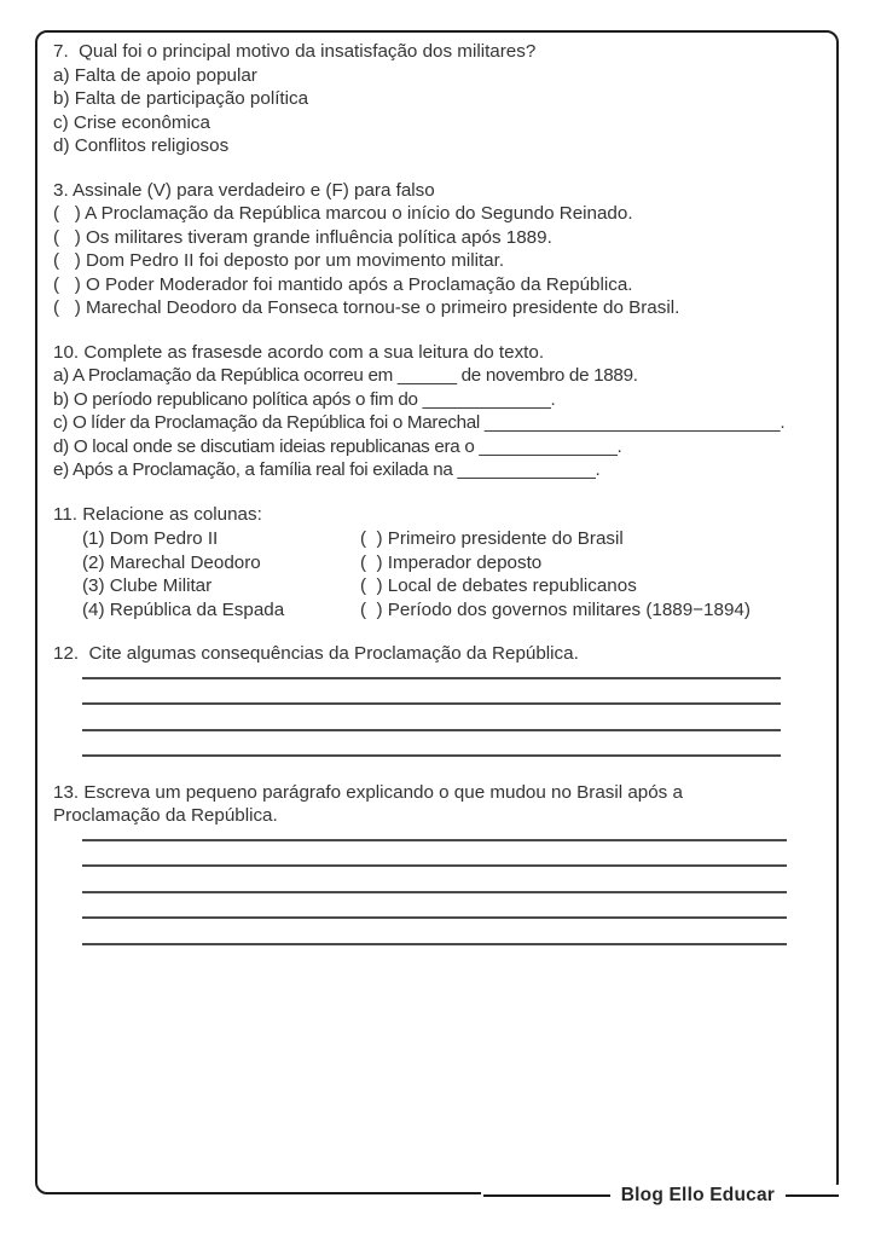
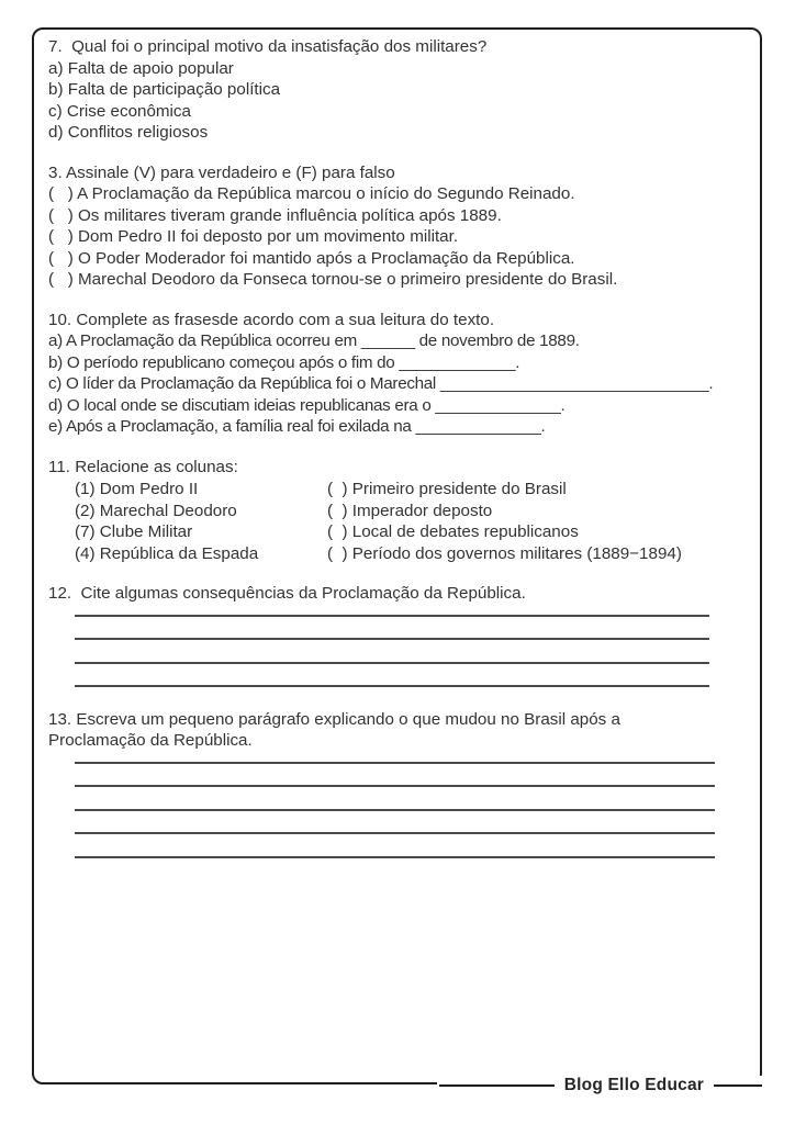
  7. Qual foi o principal motivo da insatisfação dos militares?
  a) Falta de apoio popular
  b) Falta de participação política
  c) Crise econômica
  d) Conflitos religiosos
  3. Assinale (V) para verdadeiro e (F) para falso
  ( ) A Proclamação da República marcou o início do Segundo Reinado.
  ( ) Os militares tiveram grande influência política após 1889.
  ( ) Dom Pedro II foi deposto por um movimento militar.
  ( ) O Poder Moderador foi mantido após a Proclamação da República.
  ( ) Marechal Deodoro da Fonseca tornou-se o primeiro presidente do Brasil.
  10. Complete as frasesde acordo com a sua leitura do texto.
  a) A Proclamação da República ocorreu em ______ de novembro de 1889.
- b) O período republicano política após o fim do _____________.
+ b) O período republicano começou após o fim do _____________.
  c) O líder da Proclamação da República foi o Marechal ______________________________.
  d) O local onde se discutiam ideias republicanas era o ______________.
  e) Após a Proclamação, a família real foi exilada na ______________.
  11. Relacione as colunas:
  (1) Dom Pedro II
  ( ) Primeiro presidente do Brasil
  (2) Marechal Deodoro
  ( ) Imperador deposto
- (3) Clube Militar
+ (7) Clube Militar
  ( ) Local de debates republicanos
  (4) República da Espada
  ( ) Período dos governos militares (1889−1894)
  12. Cite algumas consequências da Proclamação da República.
  13. Escreva um pequeno parágrafo explicando o que mudou no Brasil após a
  Proclamação da República.
  Blog Ello Educar
